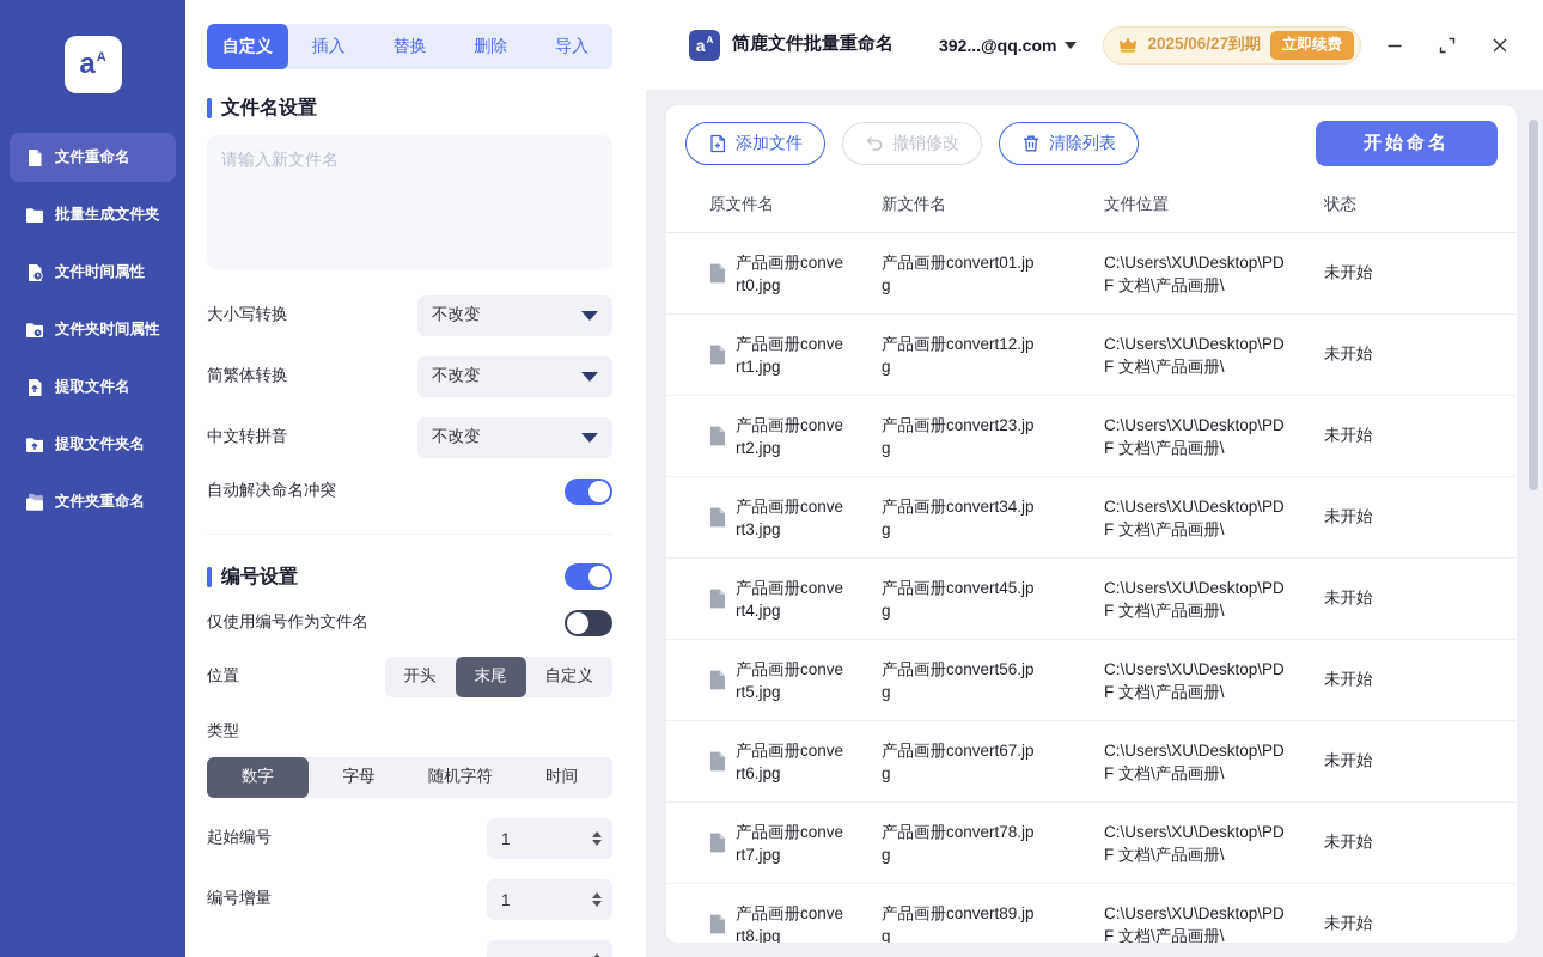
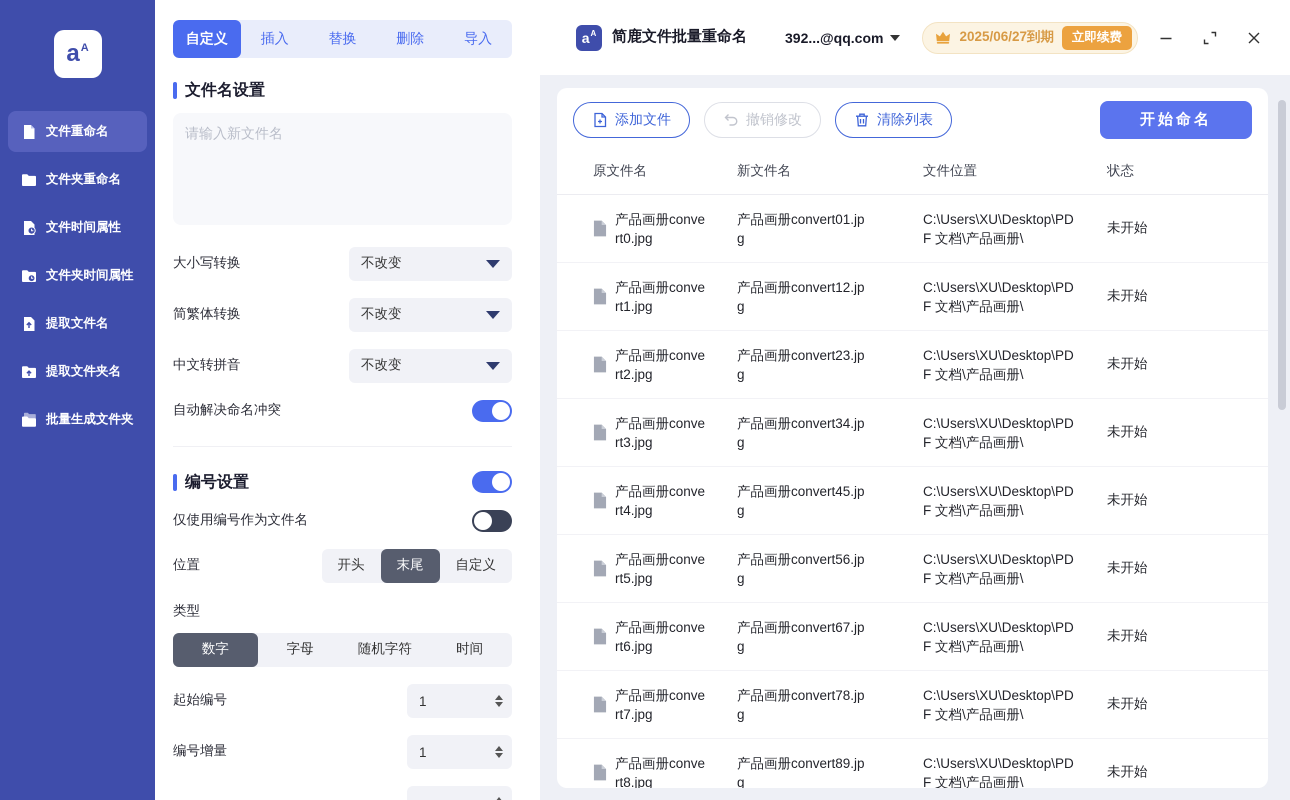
  a
  A
  文件重命名
- 批量生成文件夹
+ 文件夹重命名
  文件时间属性
  文件夹时间属性
  提取文件名
  提取文件夹名
- 文件夹重命名
+ 批量生成文件夹
  自定义
  插入
  替换
  删除
  导入
  文件名设置
  请输入新文件名
  大小写转换
  不改变
  简繁体转换
  不改变
  中文转拼音
  不改变
  自动解决命名冲突
  编号设置
  仅使用编号作为文件名
  位置
  开头
  末尾
  自定义
  类型
  数字
  字母
  随机字符
  时间
  起始编号
  1
  编号增量
  1
  a
  A
  简鹿文件批量重命名
  392...@qq.com
  2025/06/27到期
  立即续费
  添加文件
  撤销修改
  清除列表
  开始命名
  原文件名
  新文件名
  文件位置
  状态
  产品画册convert0.jpg
  产品画册convert01.jpg
  C:\Users\XU\Desktop\PDF 文档\产品画册\
  未开始
  产品画册convert1.jpg
  产品画册convert12.jpg
  C:\Users\XU\Desktop\PDF 文档\产品画册\
  未开始
  产品画册convert2.jpg
  产品画册convert23.jpg
  C:\Users\XU\Desktop\PDF 文档\产品画册\
  未开始
  产品画册convert3.jpg
  产品画册convert34.jpg
  C:\Users\XU\Desktop\PDF 文档\产品画册\
  未开始
  产品画册convert4.jpg
  产品画册convert45.jpg
  C:\Users\XU\Desktop\PDF 文档\产品画册\
  未开始
  产品画册convert5.jpg
  产品画册convert56.jpg
  C:\Users\XU\Desktop\PDF 文档\产品画册\
  未开始
  产品画册convert6.jpg
  产品画册convert67.jpg
  C:\Users\XU\Desktop\PDF 文档\产品画册\
  未开始
  产品画册convert7.jpg
  产品画册convert78.jpg
  C:\Users\XU\Desktop\PDF 文档\产品画册\
  未开始
  产品画册convert8.jpg
  产品画册convert89.jpg
  C:\Users\XU\Desktop\PDF 文档\产品画册\
  未开始
